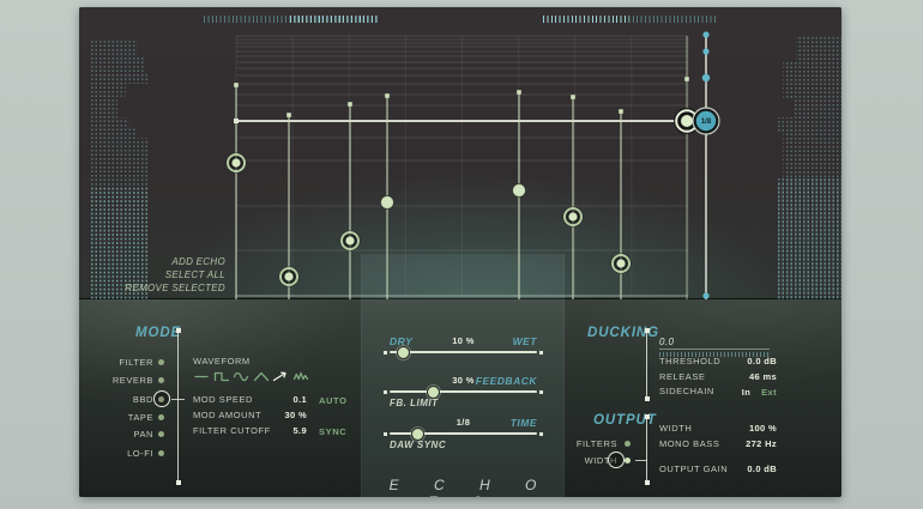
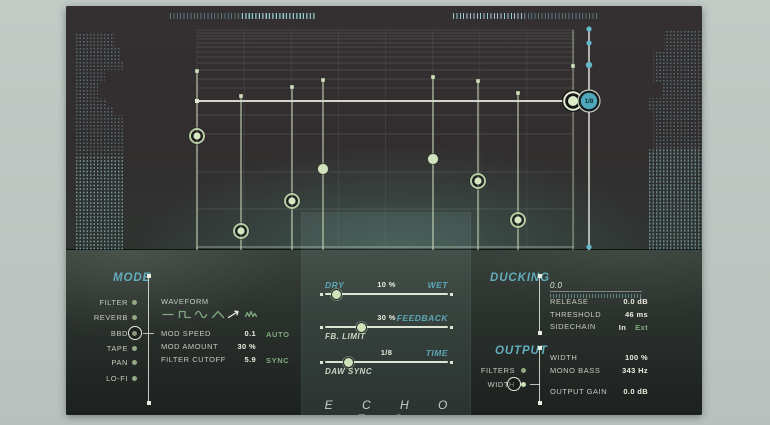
- ADD ECHO
- SELECT ALL
- REMOVE SELECTED
  MODE
  FILTER
  REVERB
  BBD
  TAPE
  PAN
  LO-FI
  WAVEFORM
  MOD SPEED
  0.1
  AUTO
  MOD AMOUNT
  30 %
  FILTER CUTOFF
  5.9
  SYNC
  DRY
  10 %
  WET
  30 %
  FEEDBACK
  FB. LIMIT
  1/8
  TIME
  DAW SYNC
  DUCKING
  0.0
- THRESHOLD
+ RELEASE
  0.0 dB
- RELEASE
+ THRESHOLD
  46 ms
  SIDECHAIN
  In Ext
  OUTPUT
  FILTERS
  WIDTH
  WIDTH
  100 %
  MONO BASS
- 272 Hz
+ 343 Hz
  OUTPUT GAIN
  0.0 dB
